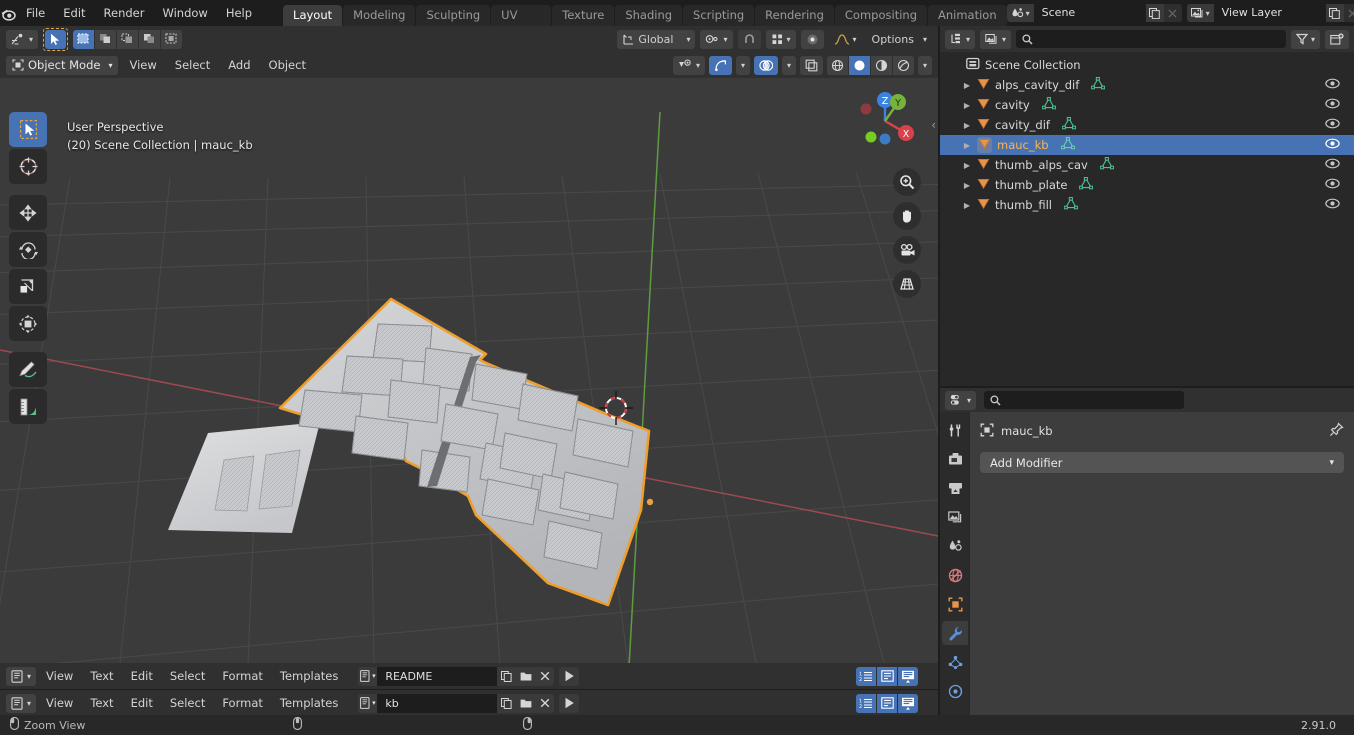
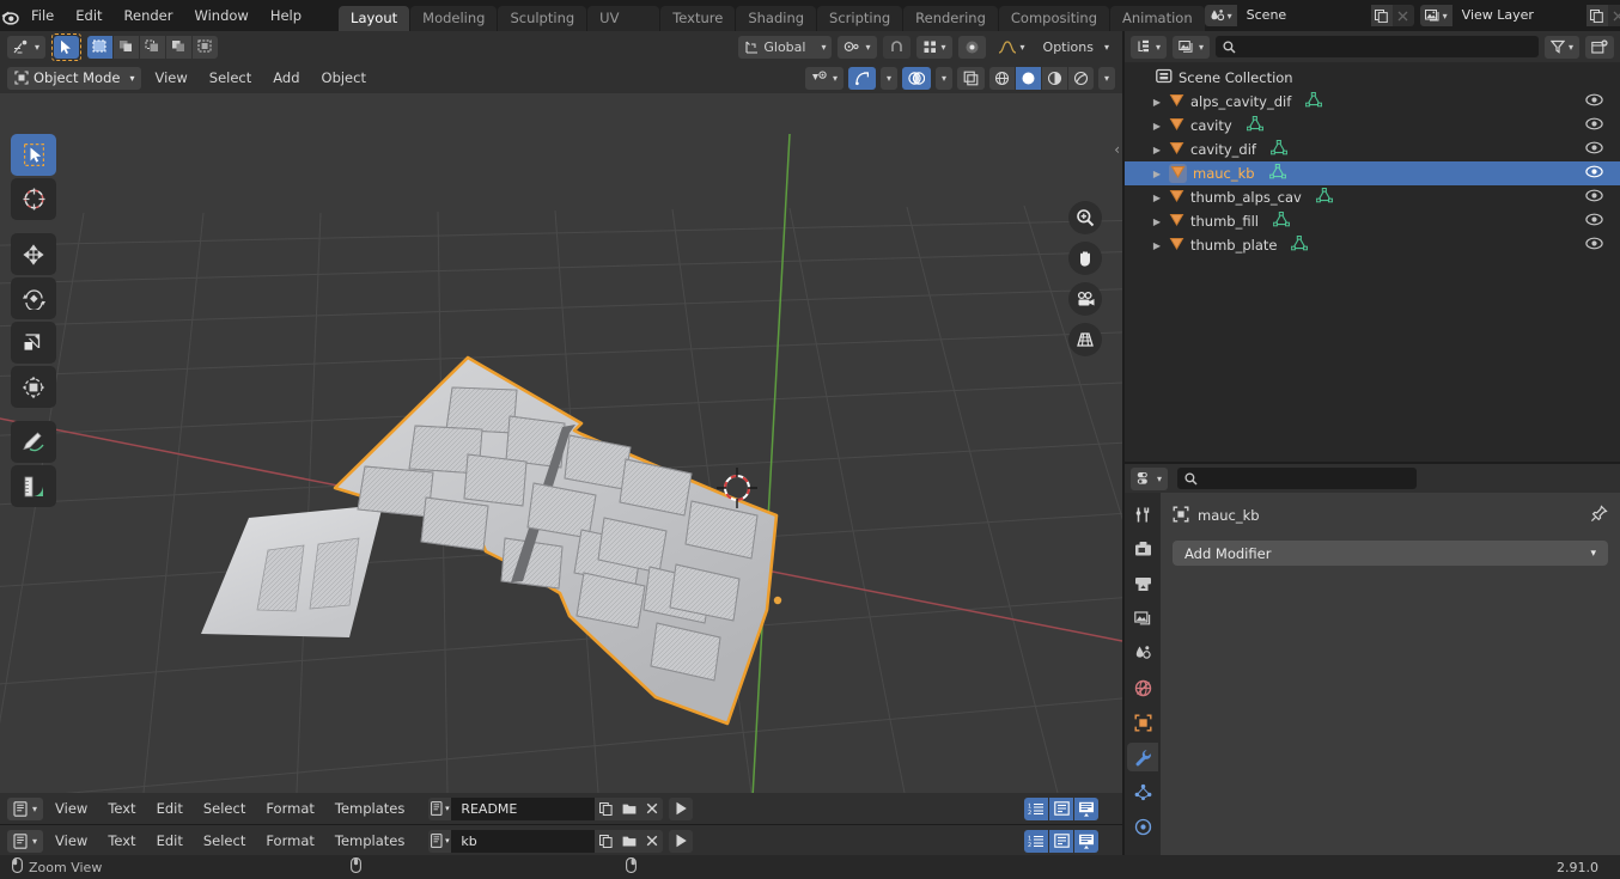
  File
  Edit
  Render
  Window
  Help
  Layout
  Modeling
  Sculpting
  Shading
  Scripting
  Rendering
  Compositing
  Animation
  ▾
  Scene
  ▾
  View Layer
  ▾
  Global
  ▾
  ▾
  ▾
  ▾
  Options
  ▾
  Object Mode
  ▾
  View
  Select
  Add
  Object
  ▾
  ▾
  ▾
  ▾
- User Perspective
- (20) Scene Collection | mauc_kb
- Z
- Y
- X
  ‹
  ▾
  ▾
  ▾
  Scene Collection
  ▶
  alps_cavity_dif
  ▶
  cavity
  ▶
  cavity_dif
  ▶
  mauc_kb
  ▶
  thumb_alps_cav
  ▶
- thumb_plate
+ thumb_fill
  ▶
- thumb_fill
+ thumb_plate
  ▾
  mauc_kb
  Add Modifier
  ▾
  ▾
  View
  Text
  Edit
  Select
  Format
  Templates
  ▾
  README
  ▾
  View
  Text
  Edit
  Select
  Format
  Templates
  ▾
  kb
  Zoom View
  2.91.0
